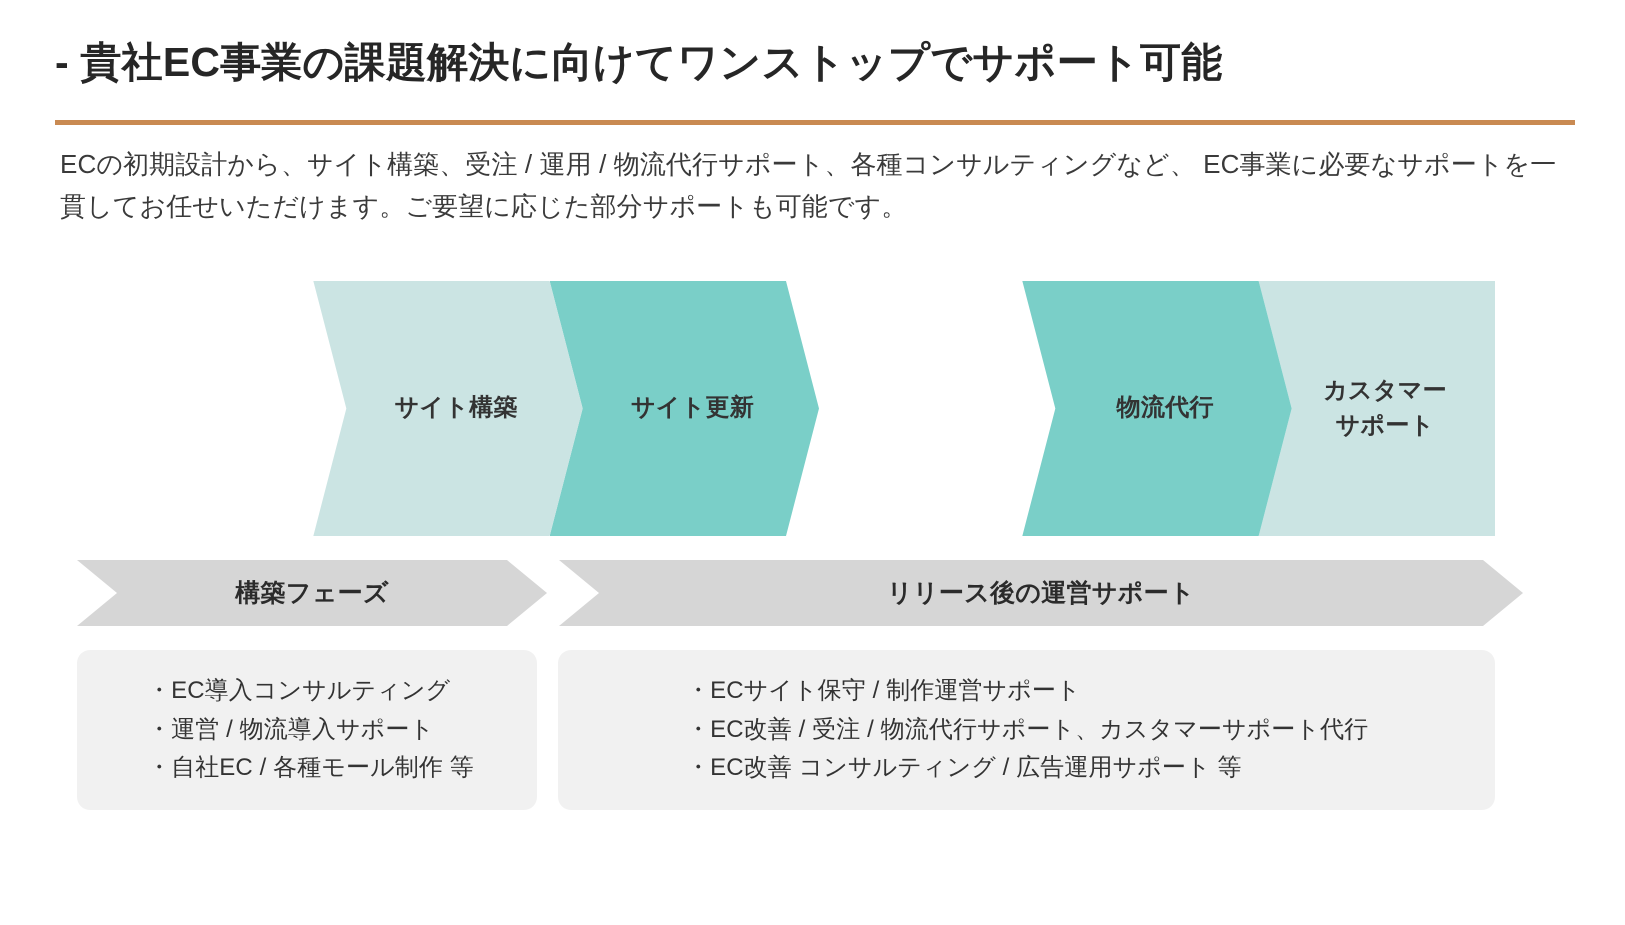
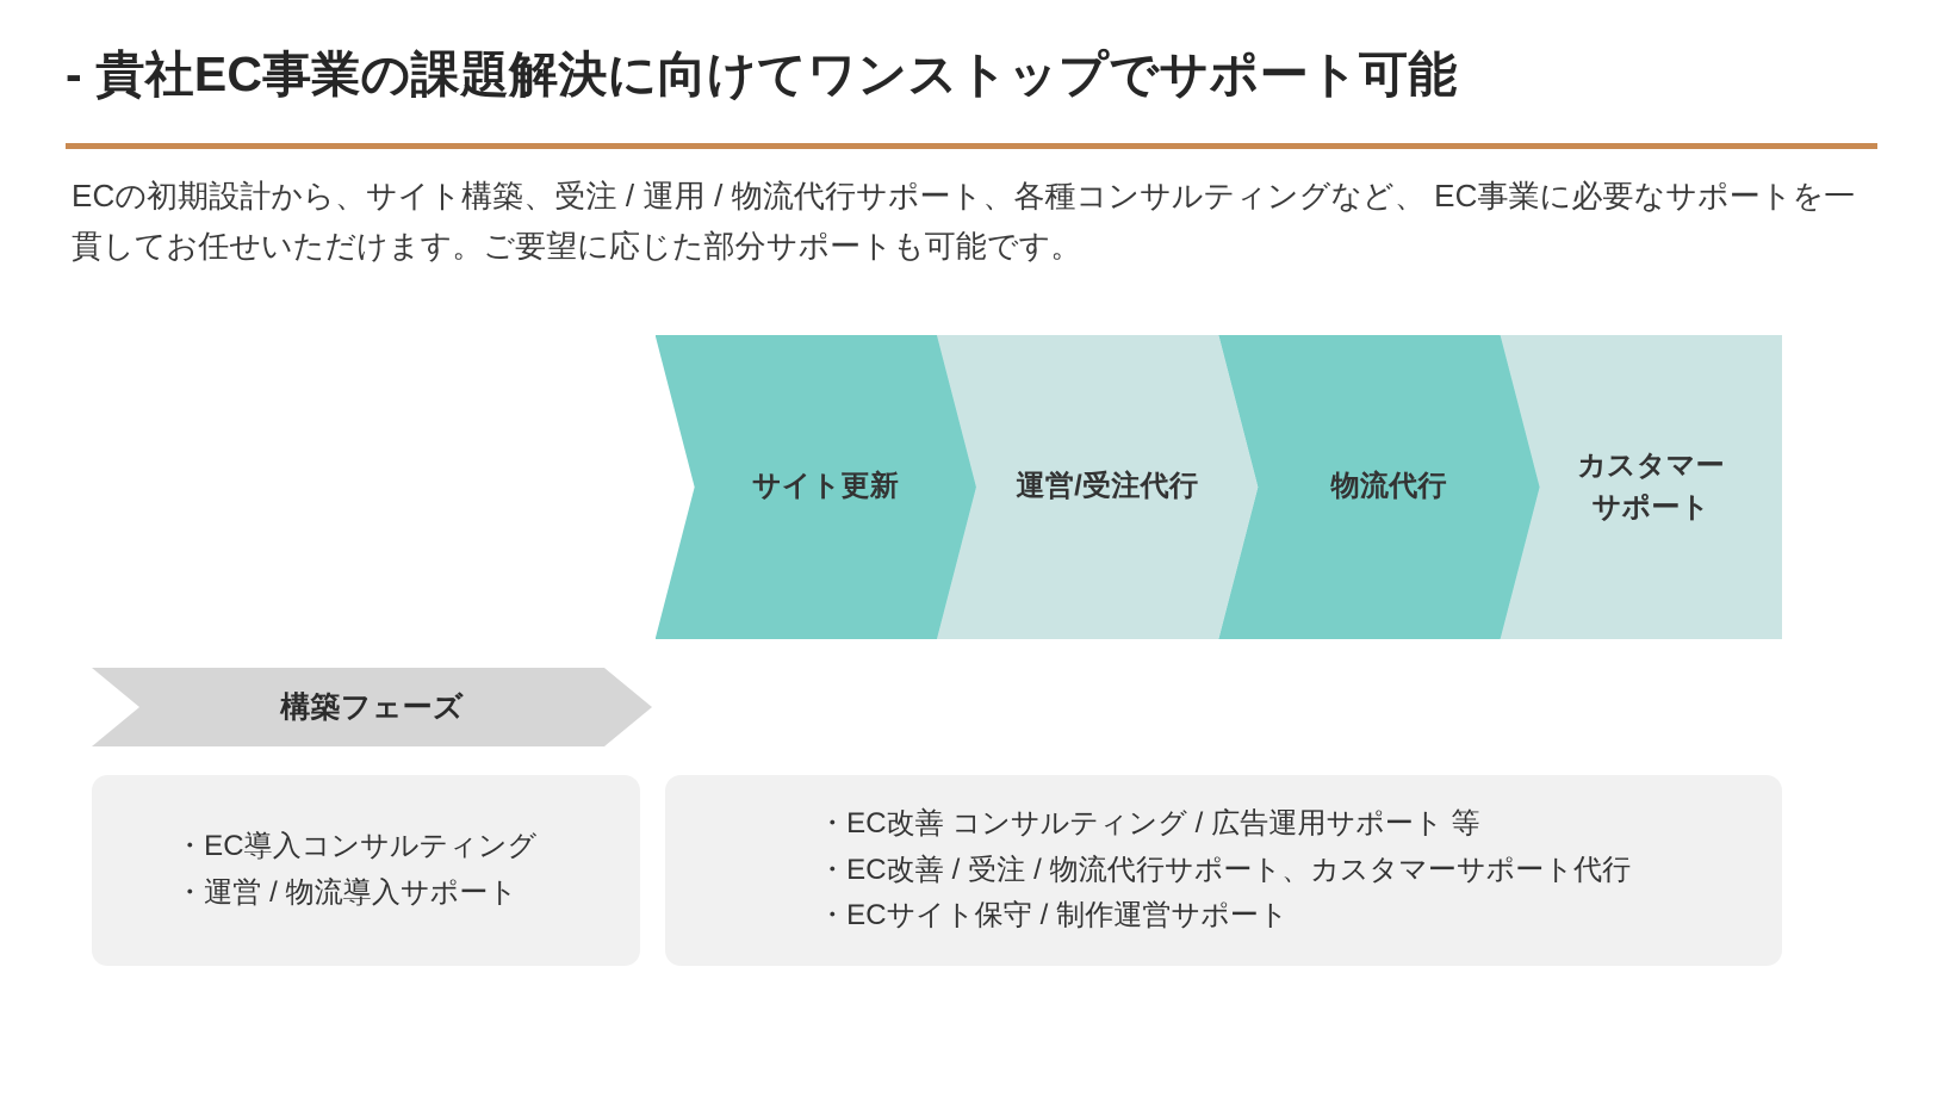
  - 貴社EC事業の課題解決に向けてワンストップでサポート可能
  ECの初期設計から、サイト構築、受注 / 運用 / 物流代行サポート、各種コンサルティングなど、 EC事業に必要なサポートを一貫してお任せいただけます。ご要望に応じた部分サポートも可能です。
- サイト構築
  サイト更新
+ 運営/受注代行
  物流代行
  カスタマー
  サポート
  構築フェーズ
- リリース後の運営サポート
  ・EC導入コンサルティング
  ・運営 / 物流導入サポート
- ・自社EC / 各種モール制作 等
- ・ECサイト保守 / 制作運営サポート
+ ・EC改善 コンサルティング / 広告運用サポート 等
  ・EC改善 / 受注 / 物流代行サポート、カスタマーサポート代行
- ・EC改善 コンサルティング / 広告運用サポート 等
+ ・ECサイト保守 / 制作運営サポート
